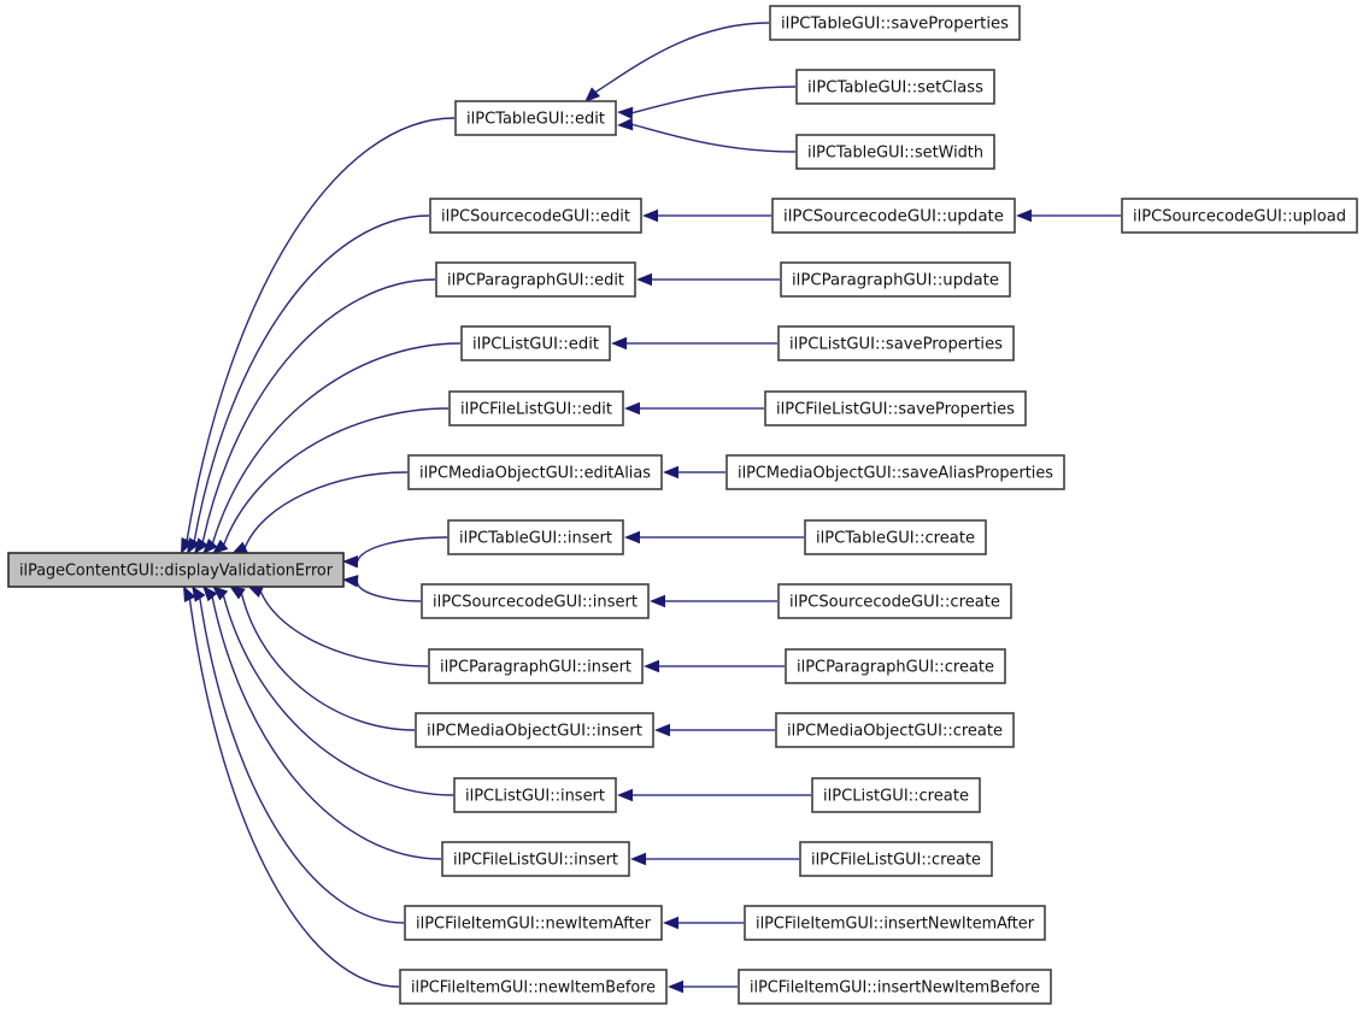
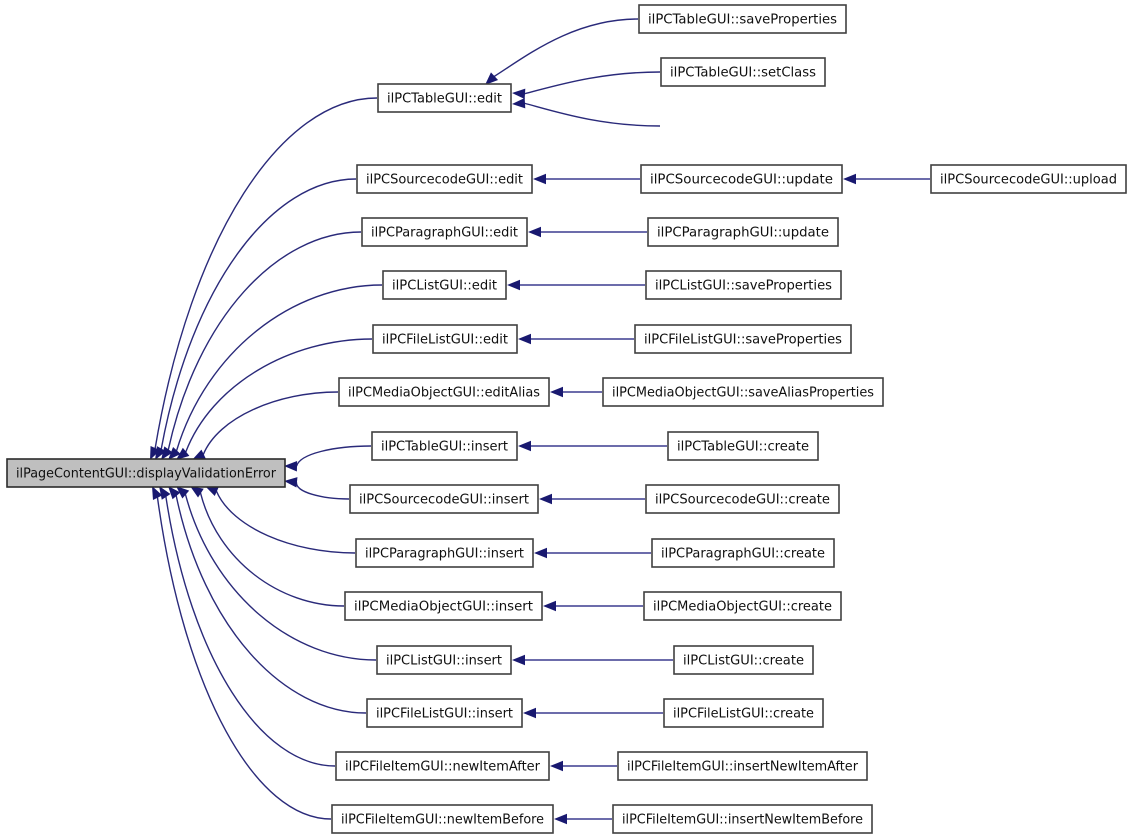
  ilPCTableGUI::edit
  ilPCSourcecodeGUI::edit
  ilPCParagraphGUI::edit
  ilPCListGUI::edit
  ilPCFileListGUI::edit
  ilPCMediaObjectGUI::editAlias
  ilPCTableGUI::insert
  ilPCSourcecodeGUI::insert
  ilPCParagraphGUI::insert
  ilPCMediaObjectGUI::insert
  ilPCListGUI::insert
  ilPCFileListGUI::insert
  ilPCFileItemGUI::newItemAfter
  ilPCFileItemGUI::newItemBefore
  ilPCTableGUI::saveProperties
  ilPCTableGUI::setClass
- ilPCTableGUI::setWidth
  ilPCSourcecodeGUI::update
  ilPCParagraphGUI::update
  ilPCListGUI::saveProperties
  ilPCFileListGUI::saveProperties
  ilPCMediaObjectGUI::saveAliasProperties
  ilPCTableGUI::create
  ilPCSourcecodeGUI::create
  ilPCParagraphGUI::create
  ilPCMediaObjectGUI::create
  ilPCListGUI::create
  ilPCFileListGUI::create
  ilPCFileItemGUI::insertNewItemAfter
  ilPCFileItemGUI::insertNewItemBefore
  ilPCSourcecodeGUI::upload
  ilPageContentGUI::displayValidationError
